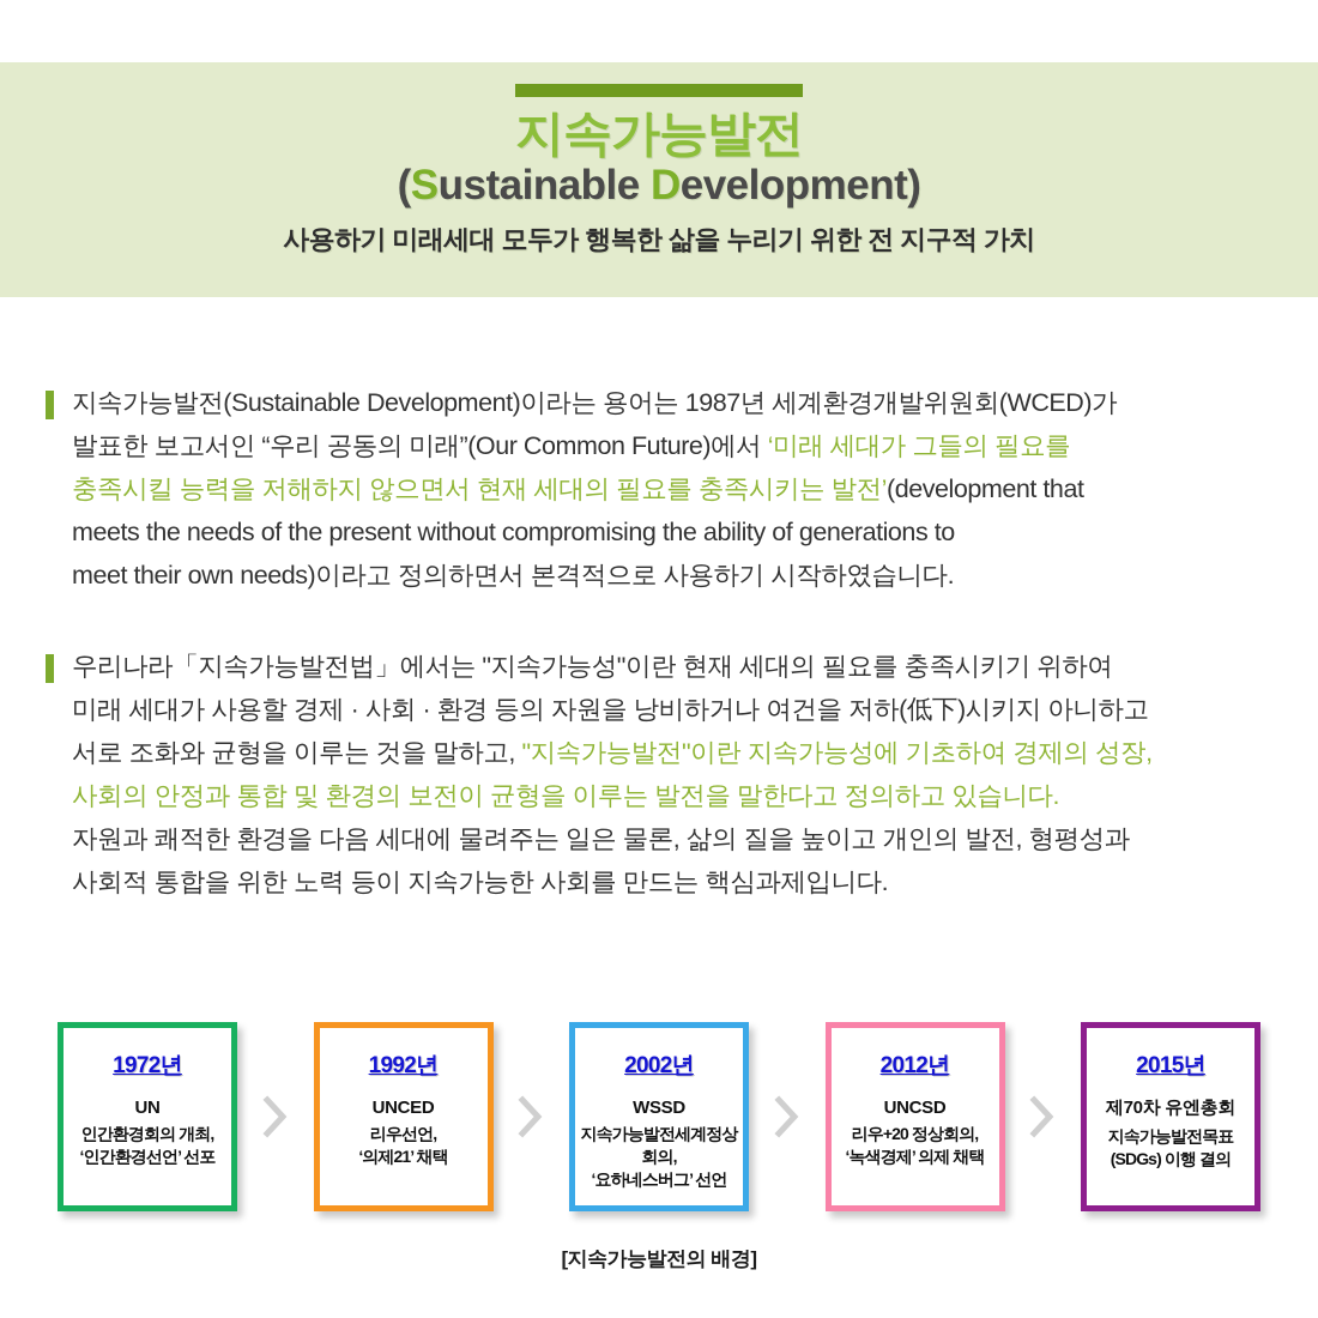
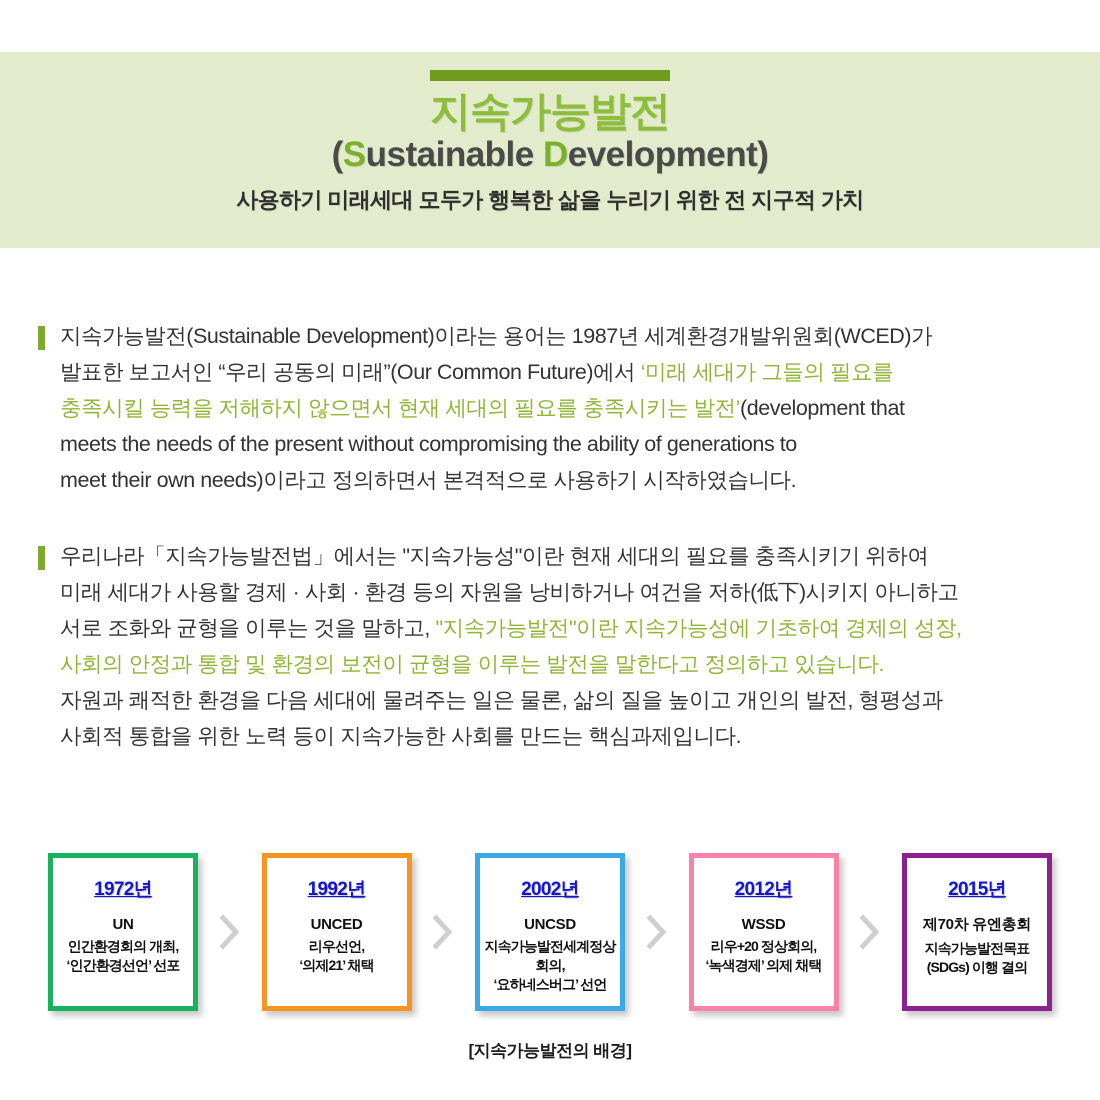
  지속가능발전
  (Sustainable Development)
  사용하기 미래세대 모두가 행복한 삶을 누리기 위한 전 지구적 가치
  지속가능발전(Sustainable Development)이라는 용어는 1987년 세계환경개발위원회(WCED)가
  발표한 보고서인 “우리 공동의 미래”(Our Common Future)에서 ‘미래 세대가 그들의 필요를
  충족시킬 능력을 저해하지 않으면서 현재 세대의 필요를 충족시키는 발전’(development that
  meets the needs of the present without compromising the ability of generations to
  meet their own needs)이라고 정의하면서 본격적으로 사용하기 시작하였습니다.
  우리나라「지속가능발전법」에서는 "지속가능성"이란 현재 세대의 필요를 충족시키기 위하여
  미래 세대가 사용할 경제 · 사회 · 환경 등의 자원을 낭비하거나 여건을 저하(低下)시키지 아니하고
  서로 조화와 균형을 이루는 것을 말하고, "지속가능발전"이란 지속가능성에 기초하여 경제의 성장,
  사회의 안정과 통합 및 환경의 보전이 균형을 이루는 발전을 말한다고 정의하고 있습니다.
  자원과 쾌적한 환경을 다음 세대에 물려주는 일은 물론, 삶의 질을 높이고 개인의 발전, 형평성과
  사회적 통합을 위한 노력 등이 지속가능한 사회를 만드는 핵심과제입니다.
  1972년
  UN
  인간환경회의 개최,
  ‘인간환경선언’ 선포
  1992년
  UNCED
  리우선언,
  ‘의제21’ 채택
  2002년
- WSSD
+ UNCSD
  지속가능발전세계정상회의,
  ‘요하네스버그’ 선언
  2012년
- UNCSD
+ WSSD
  리우+20 정상회의,
  ‘녹색경제’ 의제 채택
  2015년
  제70차 유엔총회
  지속가능발전목표
  (SDGs) 이행 결의
  [지속가능발전의 배경]
